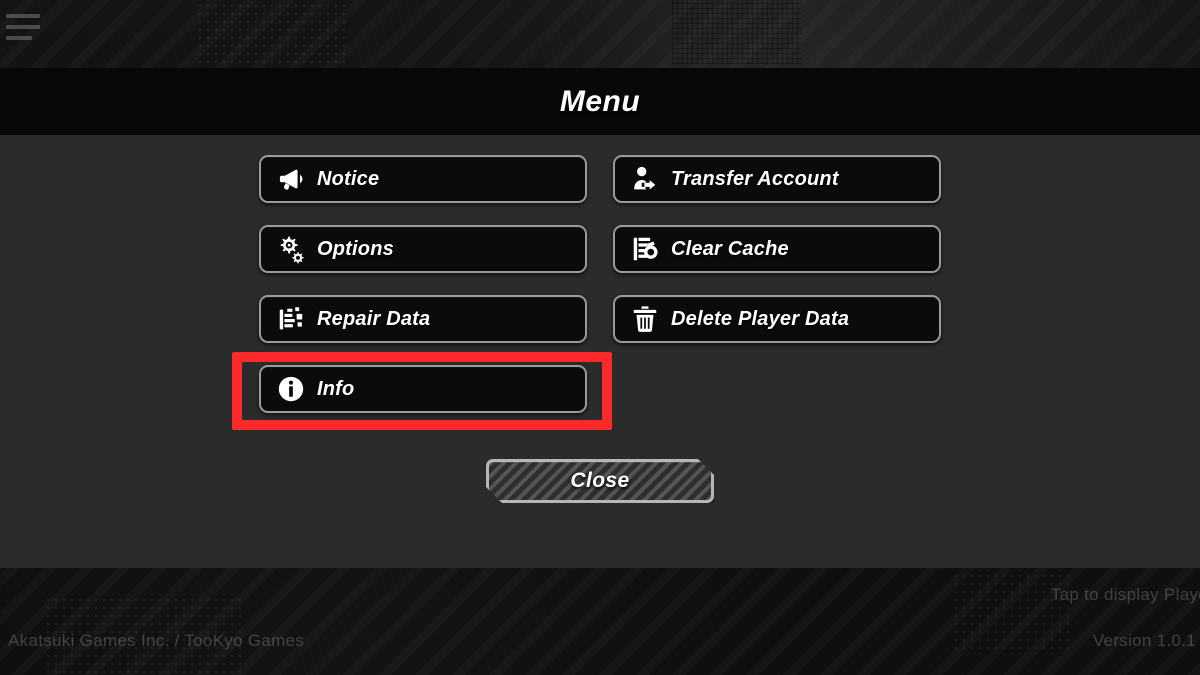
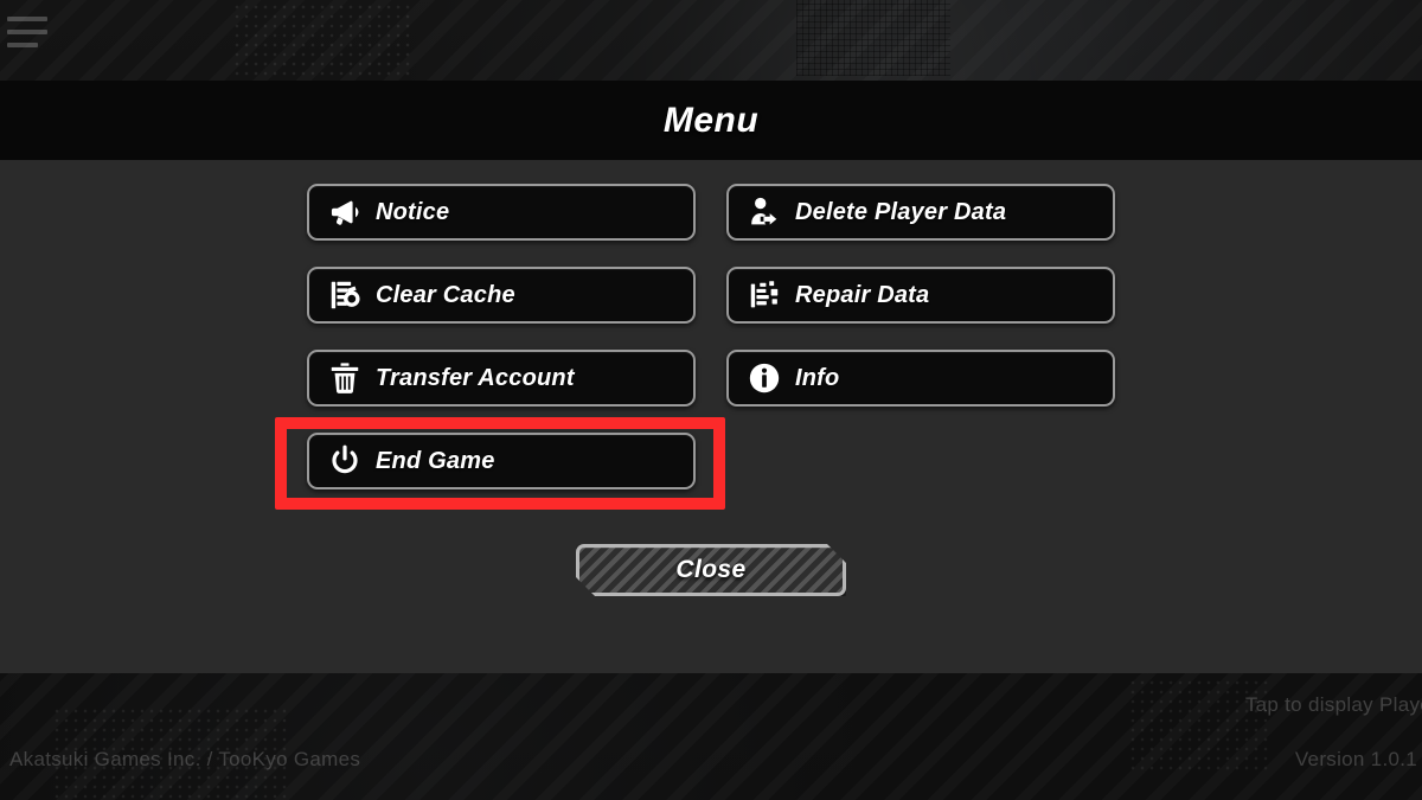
  Tap to display Play
  Akatsuki Games Inc. / TooKyo Games
  Version 1.0.1
  Menu
  Notice
- Transfer Account
+ Delete Player Data
- Options
  Clear Cache
  Repair Data
- Delete Player Data
+ Transfer Account
  Info
+ End Game
  Close
